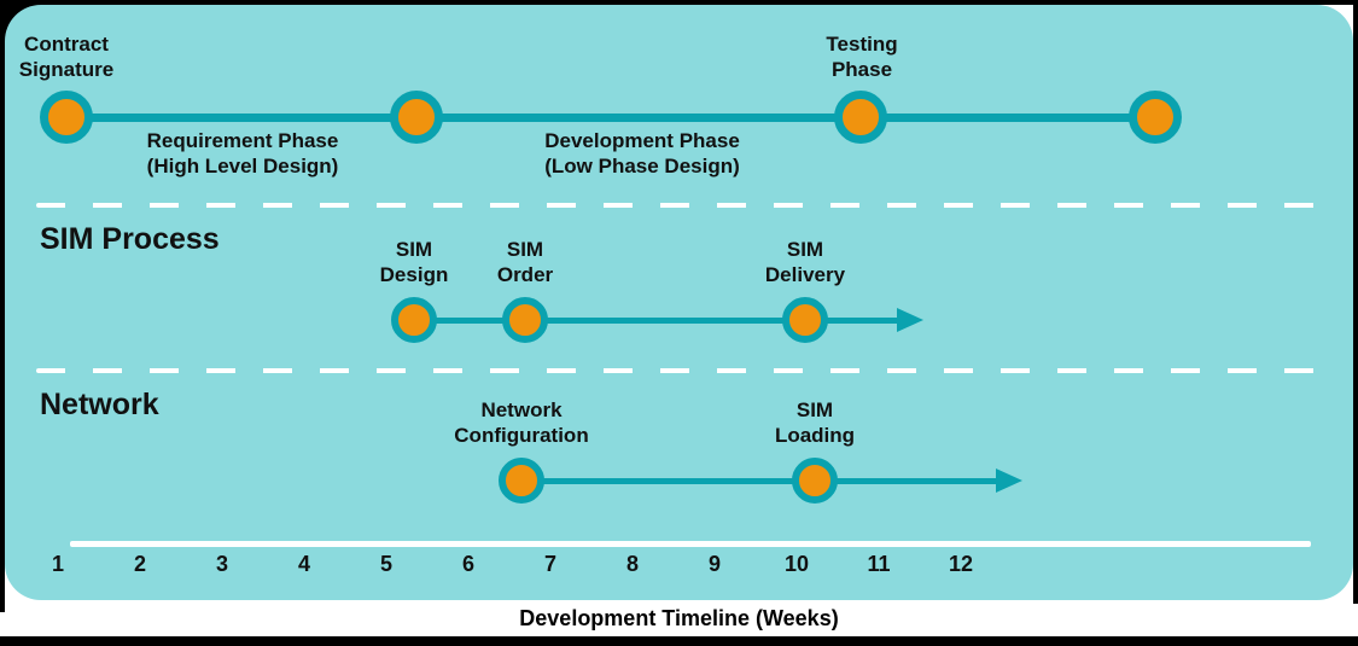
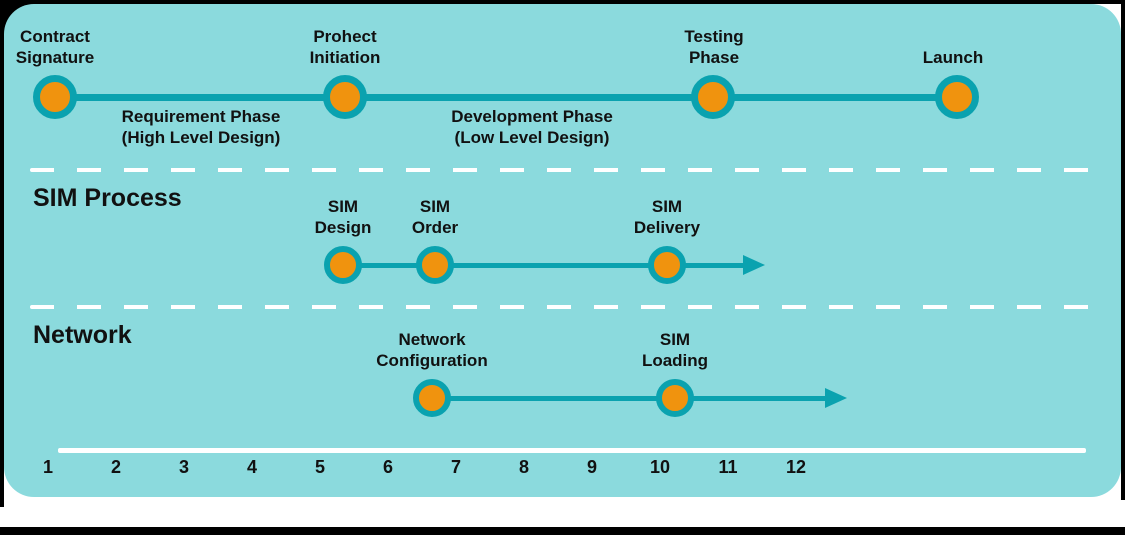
  Contract Signature
+ Prohect Initiation
  Testing Phase
+ Launch
  Requirement Phase (High Level Design)
- Development Phase (Low Phase Design)
+ Development Phase (Low Level Design)
  SIM Process
  SIM Design
  SIM Order
  SIM Delivery
  Network
  Network Configuration
  SIM Loading
  1
  2
  3
  4
  5
  6
  7
  8
  9
  10
  11
  12
- Development Timeline (Weeks)
